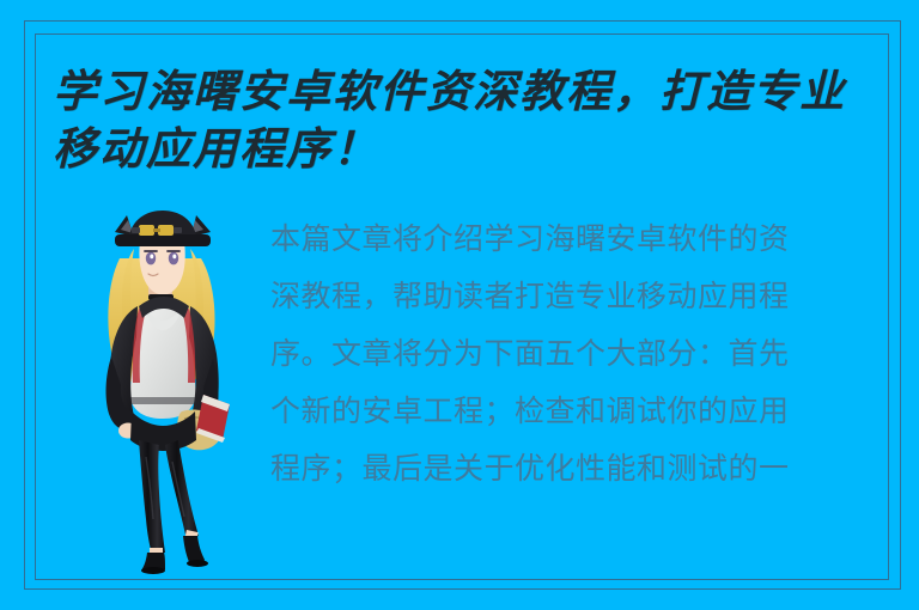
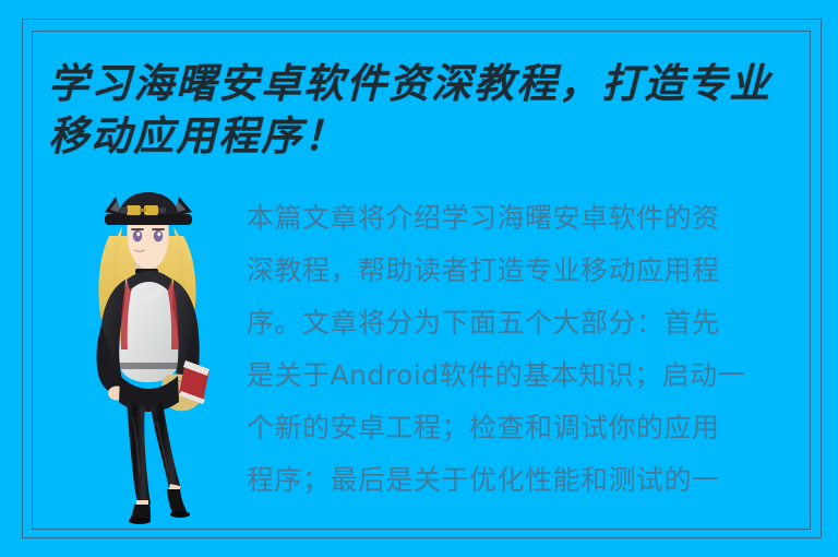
  学习海曙安卓软件资深教程，打造专业移动应用程序！
  本篇文章将介绍学习海曙安卓软件的资
  深教程，帮助读者打造专业移动应用程
  序。文章将分为下面五个大部分：首先
+ 是关于Android软件的基本知识；启动一
  个新的安卓工程；检查和调试你的应用
  程序；最后是关于优化性能和测试的一
